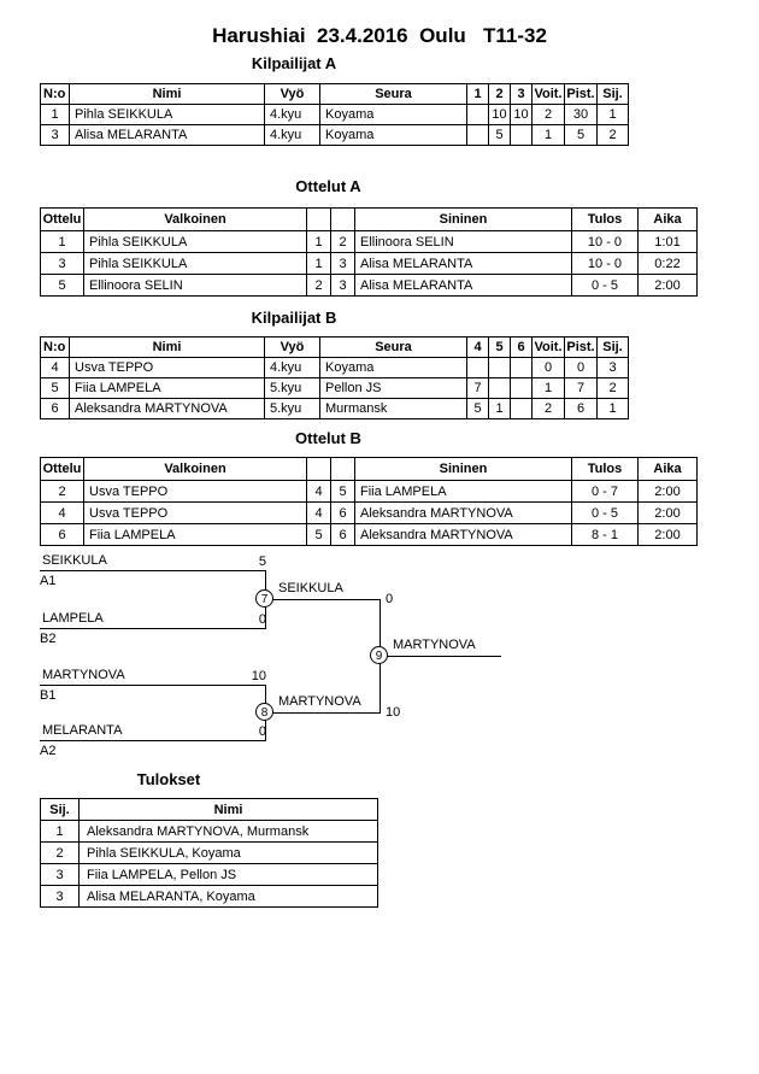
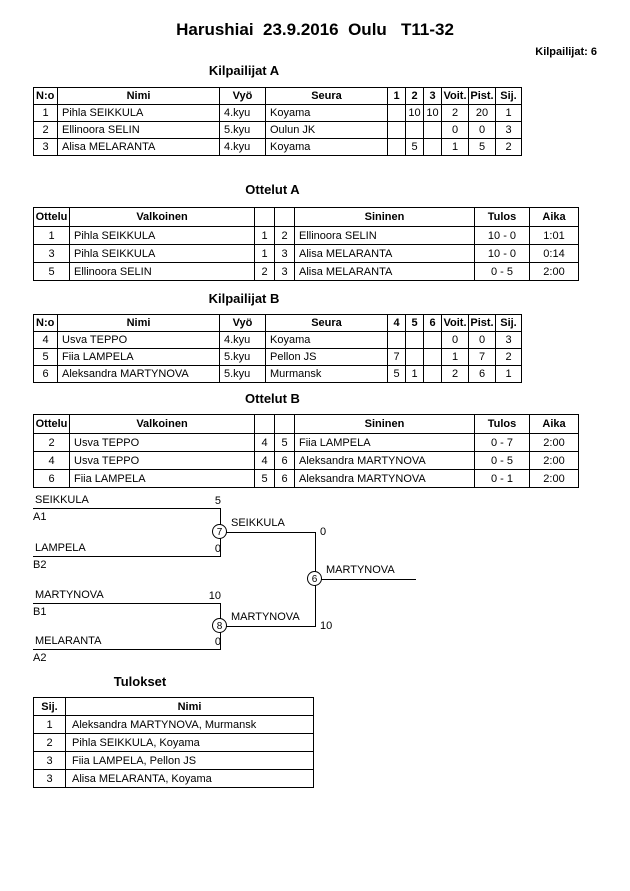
- Harushiai 23.4.2016 Oulu T11-32
+ Harushiai 23.9.2016 Oulu T11-32
+ Kilpailijat: 6
  Kilpailijat A
  N:o	Nimi	Vyö	Seura	1	2	3	Voit.	Pist.	Sij.
- 1	Pihla SEIKKULA	4.kyu	Koyama		10	10	2	30	1
+ 1	Pihla SEIKKULA	4.kyu	Koyama		10	10	2	20	1
+ 2	Ellinoora SELIN	5.kyu	Oulun JK				0	0	3
  3	Alisa MELARANTA	4.kyu	Koyama		5		1	5	2
  Ottelut A
  Ottelu	Valkoinen			Sininen	Tulos	Aika
  1	Pihla SEIKKULA	1	2	Ellinoora SELIN	10 - 0	1:01
- 3	Pihla SEIKKULA	1	3	Alisa MELARANTA	10 - 0	0:22
+ 3	Pihla SEIKKULA	1	3	Alisa MELARANTA	10 - 0	0:14
  5	Ellinoora SELIN	2	3	Alisa MELARANTA	0 - 5	2:00
  Kilpailijat B
  N:o	Nimi	Vyö	Seura	4	5	6	Voit.	Pist.	Sij.
  4	Usva TEPPO	4.kyu	Koyama				0	0	3
  5	Fiia LAMPELA	5.kyu	Pellon JS	7			1	7	2
  6	Aleksandra MARTYNOVA	5.kyu	Murmansk	5	1		2	6	1
  Ottelut B
  Ottelu	Valkoinen			Sininen	Tulos	Aika
  2	Usva TEPPO	4	5	Fiia LAMPELA	0 - 7	2:00
  4	Usva TEPPO	4	6	Aleksandra MARTYNOVA	0 - 5	2:00
- 6	Fiia LAMPELA	5	6	Aleksandra MARTYNOVA	8 - 1	2:00
+ 6	Fiia LAMPELA	5	6	Aleksandra MARTYNOVA	0 - 1	2:00
  SEIKKULA
  5
  A1
  LAMPELA
  0
  B2
  SEIKKULA
  0
  7
  MARTYNOVA
  10
  B1
  MELARANTA
  0
  A2
  MARTYNOVA
  10
  8
  MARTYNOVA
- 9
+ 6
  Tulokset
  Sij.	Nimi
  1	Aleksandra MARTYNOVA, Murmansk
  2	Pihla SEIKKULA, Koyama
  3	Fiia LAMPELA, Pellon JS
  3	Alisa MELARANTA, Koyama
